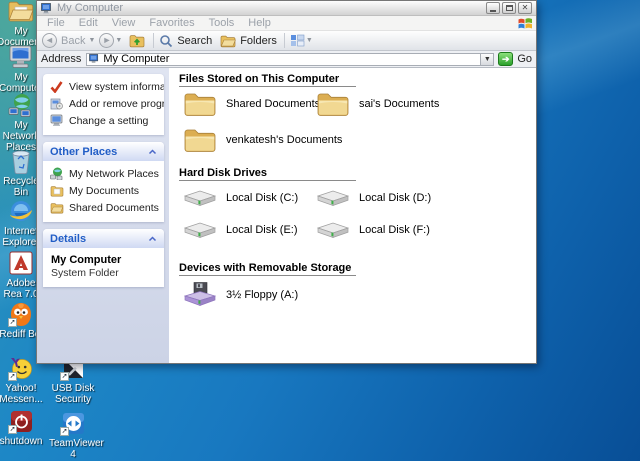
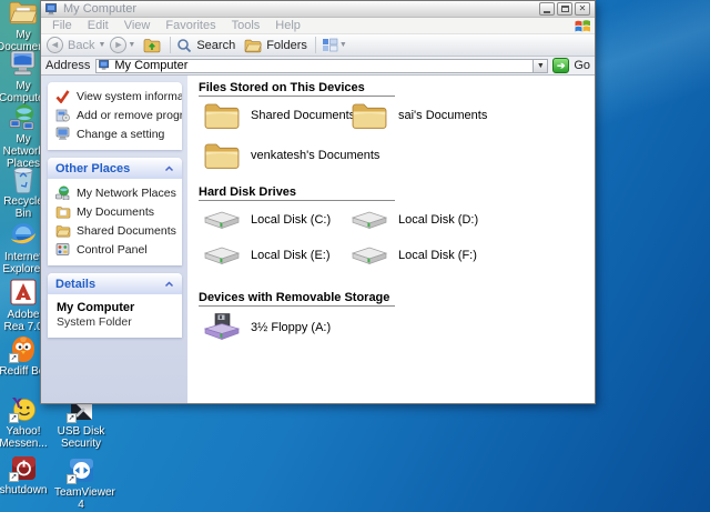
  My Docume
  My Comput
  My Networ Places
  Recycl Bin
  Interne Explore
  Adobe Rea 7.
  Rediff B
  Yahoo! Messen...
  USB Disk Security
  shutdown
  TeamViewer 4
  My Computer
  ✕
  File
  Edit
  View
  Favorites
  Tools
  Help
  ◄
  Back
  ►
  Search
  Folders
  Address
  My Computer
  ➔
  Go
  View system informa
  Add or remove progr
  Change a setting
  Other Places
  My Network Places
  My Documents
  Shared Documents
+ Control Panel
  Details
  My Computer
  System Folder
- Files Stored on This Computer
+ Files Stored on This Devices
  Shared Documents
  sai's Documents
  venkatesh's Documents
  Hard Disk Drives
  Local Disk (C:)
  Local Disk (D:)
  Local Disk (E:)
  Local Disk (F:)
  Devices with Removable Storage
  3½ Floppy (A:)
